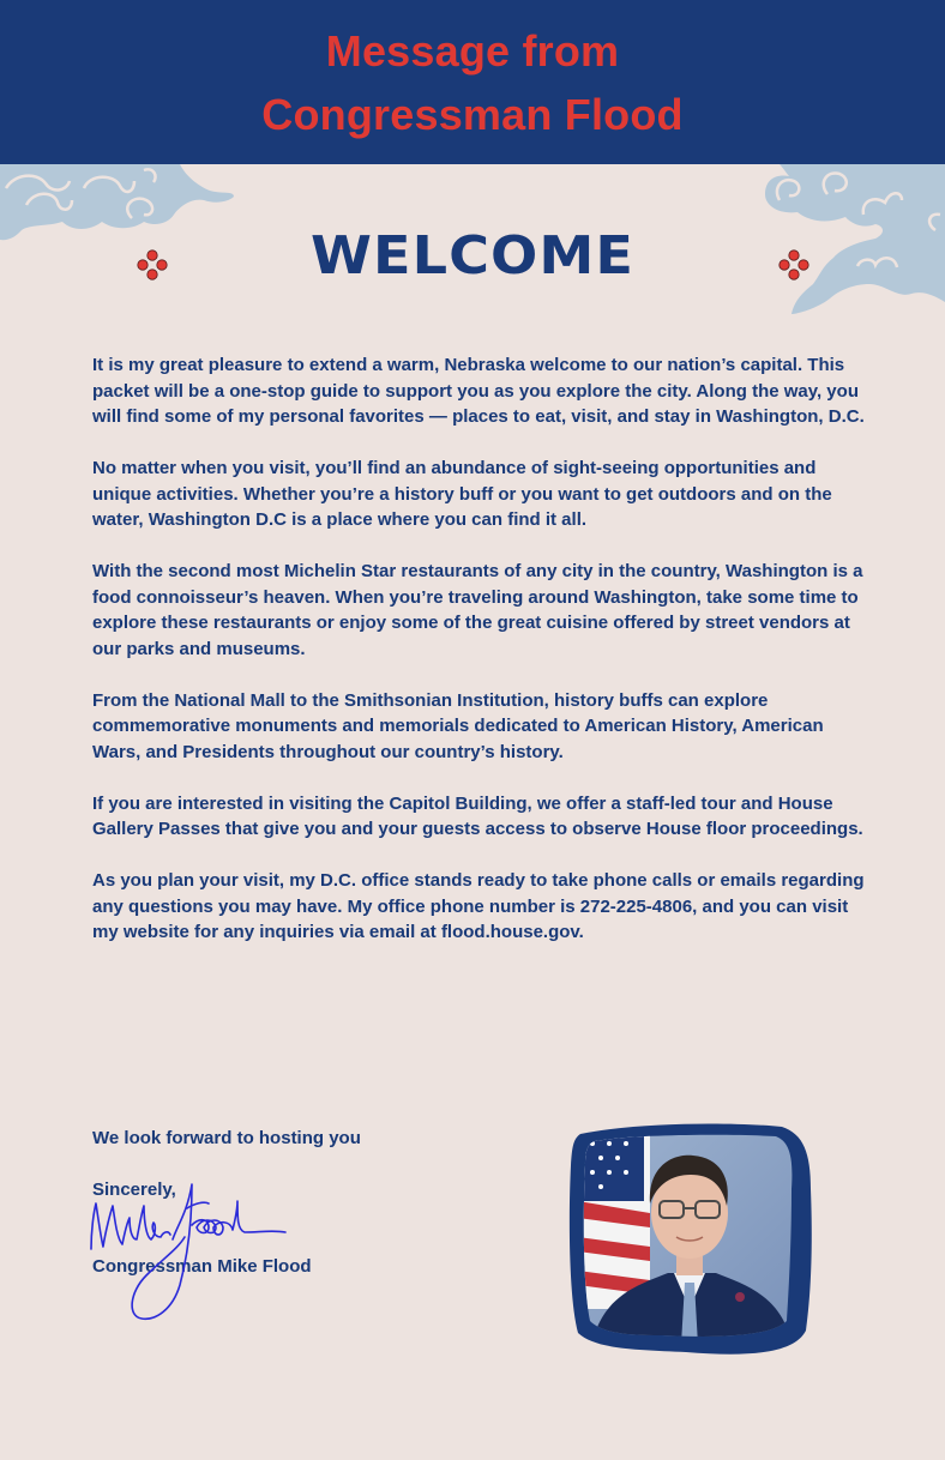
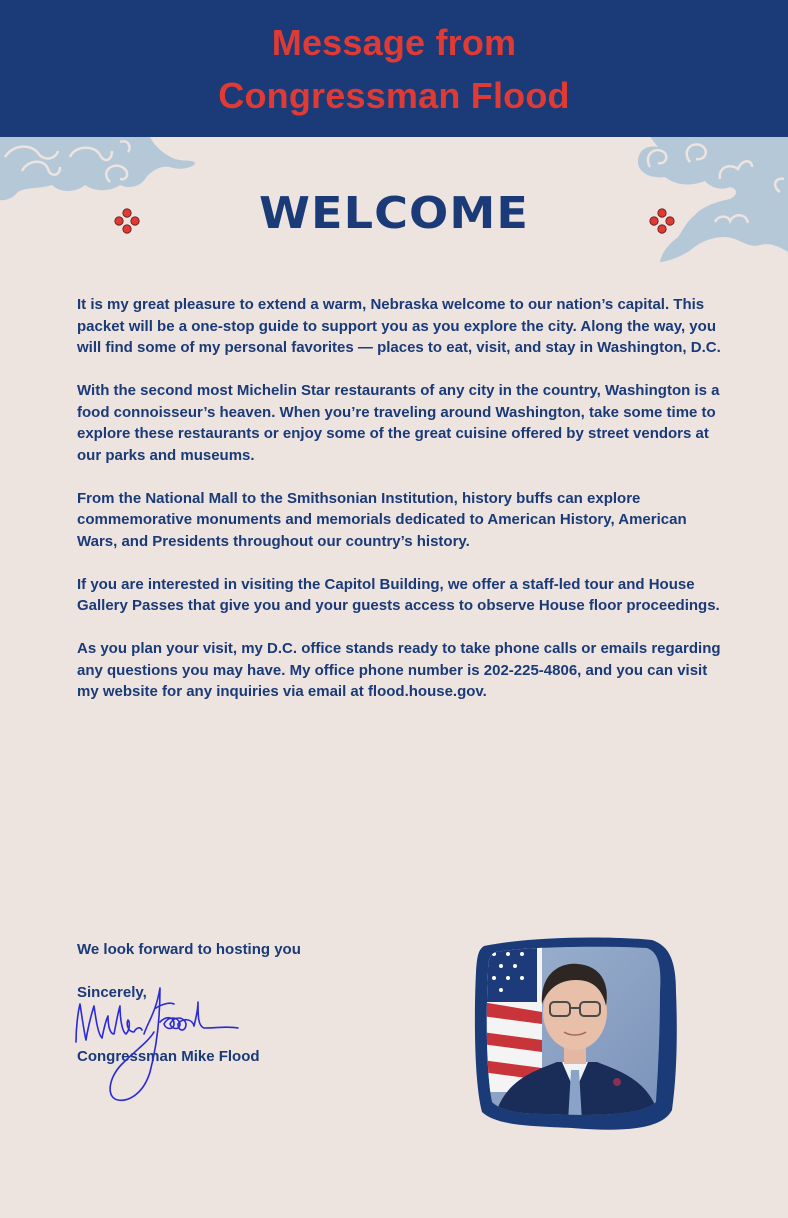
  Message from
  Congressman Flood
  WELCOME
  It is my great pleasure to extend a warm, Nebraska welcome to our nation’s capital. This packet will be a one-stop guide to support you as you explore the city. Along the way, you will find some of my personal favorites — places to eat, visit, and stay in Washington, D.C.
- No matter when you visit, you’ll find an abundance of sight-seeing opportunities and unique activities. Whether you’re a history buff or you want to get outdoors and on the water, Washington D.C is a place where you can find it all.
  With the second most Michelin Star restaurants of any city in the country, Washington is a food connoisseur’s heaven. When you’re traveling around Washington, take some time to explore these restaurants or enjoy some of the great cuisine offered by street vendors at our parks and museums.
  From the National Mall to the Smithsonian Institution, history buffs can explore commemorative monuments and memorials dedicated to American History, American Wars, and Presidents throughout our country’s history.
  If you are interested in visiting the Capitol Building, we offer a staff-led tour and House Gallery Passes that give you and your guests access to observe House floor proceedings.
- As you plan your visit, my D.C. office stands ready to take phone calls or emails regarding any questions you may have. My office phone number is 272-225-4806, and you can visit my website for any inquiries via email at flood.house.gov.
+ As you plan your visit, my D.C. office stands ready to take phone calls or emails regarding any questions you may have. My office phone number is 202-225-4806, and you can visit my website for any inquiries via email at flood.house.gov.
  We look forward to hosting you
  Sincerely,
  Congressan Mike Flood
